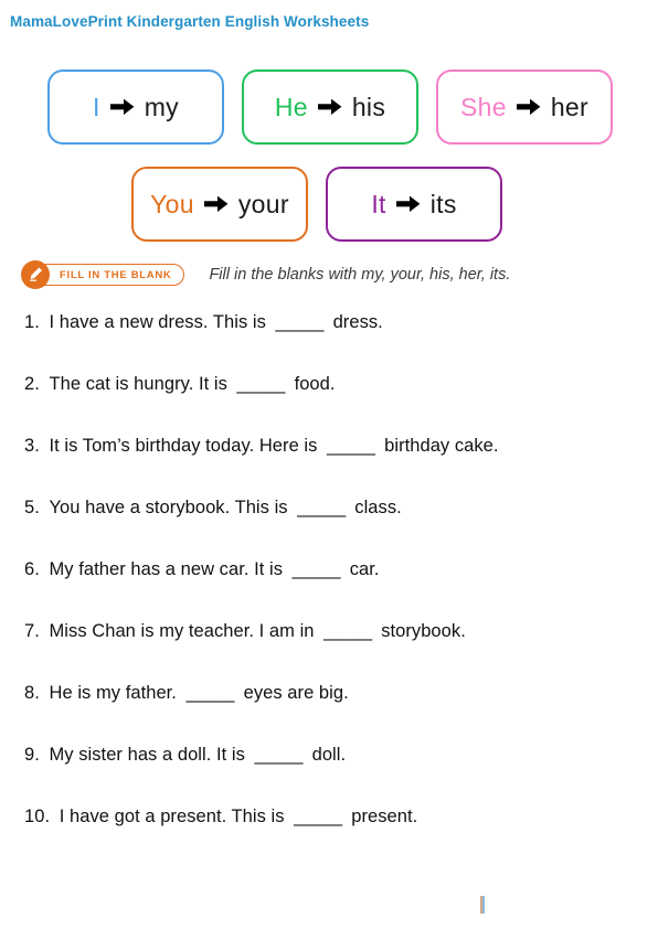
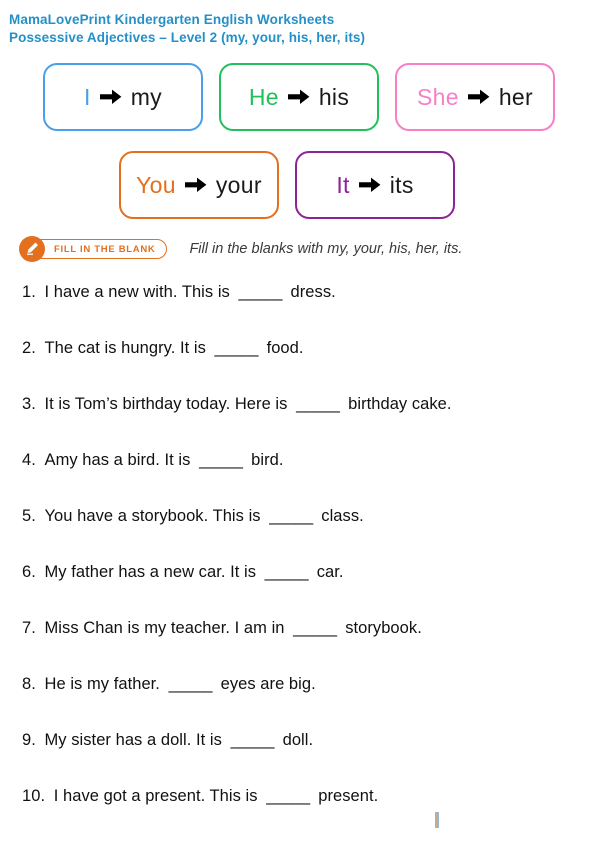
  MamaLovePrint Kindergarten English Worksheets
+ Possessive Adjectives – Level 2 (my, your, his, her, its)
  I
  my
  He
  his
  She
  her
  You
  your
  It
  its
  FILL IN THE BLANK
  Fill in the blanks with my, your, his, her, its.
- 1. I have a new dress. This is _____ dress.
+ 1. I have a new with. This is _____ dress.
  2. The cat is hungry. It is _____ food.
  3. It is Tom’s birthday today. Here is _____ birthday cake.
+ 4. Amy has a bird. It is _____ bird.
  5. You have a storybook. This is _____ class.
  6. My father has a new car. It is _____ car.
  7. Miss Chan is my teacher. I am in _____ storybook.
  8. He is my father. _____ eyes are big.
  9. My sister has a doll. It is _____ doll.
  10. I have got a present. This is _____ present.
